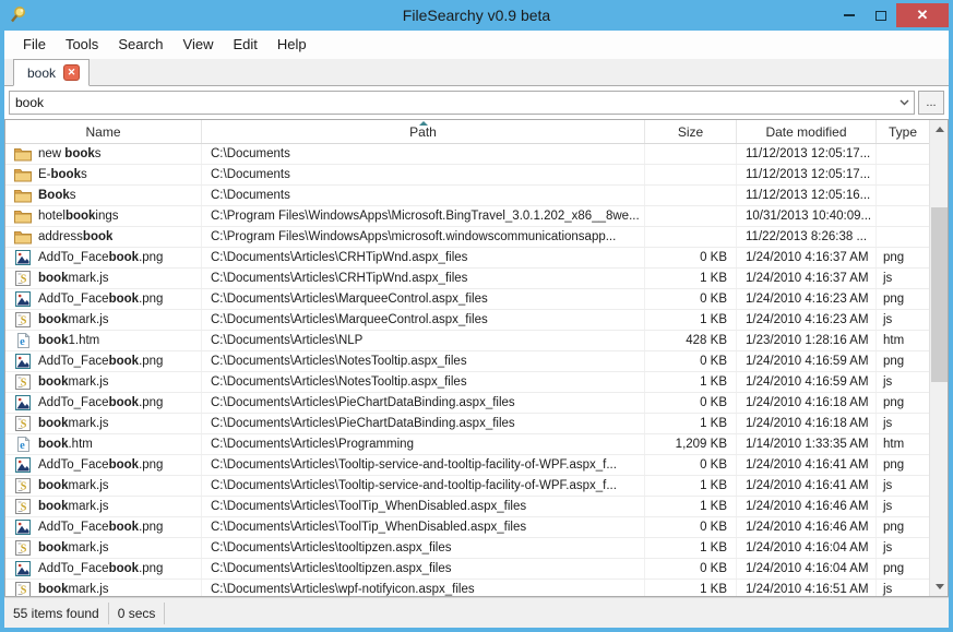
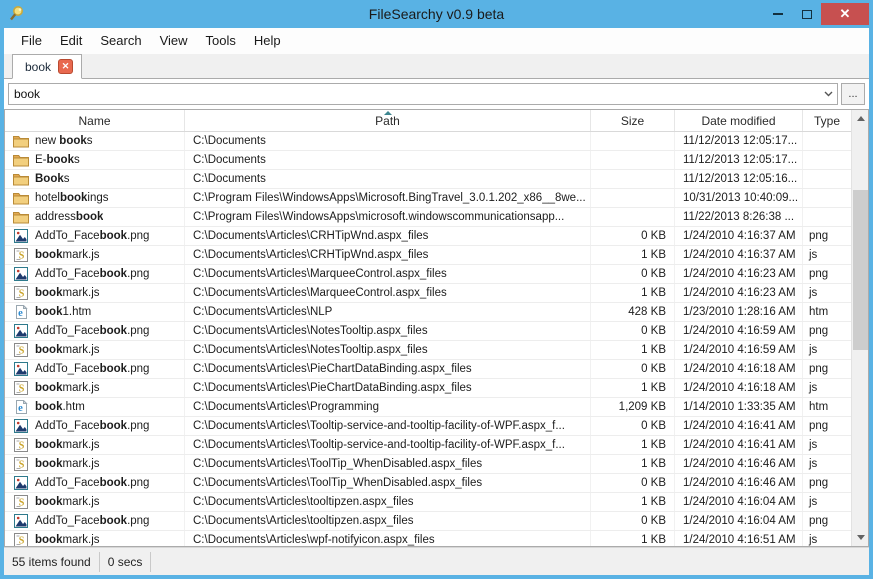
  FileSearchy v0.9 beta
  ✕
  File
- Tools
+ Edit
  Search
  View
- Edit
+ Tools
  Help
  book
  ✕
  book
  ...
  Name
  Path
  Size
  Date modified
  Type
  new books
  C:\Documents
  11/12/2013 12:05:17...
  E-books
  C:\Documents
  11/12/2013 12:05:17...
  Books
  C:\Documents
  11/12/2013 12:05:16...
  hotelbookings
  C:\Program Files\WindowsApps\Microsoft.BingTravel_3.0.1.202_x86__8we...
  10/31/2013 10:40:09...
  addressbook
  C:\Program Files\WindowsApps\microsoft.windowscommunicationsapp...
  11/22/2013 8:26:38 ...
  AddTo_Facebook.png
  C:\Documents\Articles\CRHTipWnd.aspx_files
  0 KB
  1/24/2010 4:16:37 AM
  png
  S
  bookmark.js
  C:\Documents\Articles\CRHTipWnd.aspx_files
  1 KB
  1/24/2010 4:16:37 AM
  js
  AddTo_Facebook.png
  C:\Documents\Articles\MarqueeControl.aspx_files
  0 KB
  1/24/2010 4:16:23 AM
  png
  S
  bookmark.js
  C:\Documents\Articles\MarqueeControl.aspx_files
  1 KB
  1/24/2010 4:16:23 AM
  js
  e
  book1.htm
  C:\Documents\Articles\NLP
  428 KB
  1/23/2010 1:28:16 AM
  htm
  AddTo_Facebook.png
  C:\Documents\Articles\NotesTooltip.aspx_files
  0 KB
  1/24/2010 4:16:59 AM
  png
  S
  bookmark.js
  C:\Documents\Articles\NotesTooltip.aspx_files
  1 KB
  1/24/2010 4:16:59 AM
  js
  AddTo_Facebook.png
  C:\Documents\Articles\PieChartDataBinding.aspx_files
  0 KB
  1/24/2010 4:16:18 AM
  png
  S
  bookmark.js
  C:\Documents\Articles\PieChartDataBinding.aspx_files
  1 KB
  1/24/2010 4:16:18 AM
  js
  e
  book.htm
  C:\Documents\Articles\Programming
  1,209 KB
  1/14/2010 1:33:35 AM
  htm
  AddTo_Facebook.png
  C:\Documents\Articles\Tooltip-service-and-tooltip-facility-of-WPF.aspx_f...
  0 KB
  1/24/2010 4:16:41 AM
  png
  S
  bookmark.js
  C:\Documents\Articles\Tooltip-service-and-tooltip-facility-of-WPF.aspx_f...
  1 KB
  1/24/2010 4:16:41 AM
  js
  S
  bookmark.js
  C:\Documents\Articles\ToolTip_WhenDisabled.aspx_files
  1 KB
  1/24/2010 4:16:46 AM
  js
  AddTo_Facebook.png
  C:\Documents\Articles\ToolTip_WhenDisabled.aspx_files
  0 KB
  1/24/2010 4:16:46 AM
  png
  S
  bookmark.js
  C:\Documents\Articles\tooltipzen.aspx_files
  1 KB
  1/24/2010 4:16:04 AM
  js
  AddTo_Facebook.png
  C:\Documents\Articles\tooltipzen.aspx_files
  0 KB
  1/24/2010 4:16:04 AM
  png
  S
  bookmark.js
  C:\Documents\Articles\wpf-notifyicon.aspx_files
  1 KB
  1/24/2010 4:16:51 AM
  js
  55 items found
  0 secs
